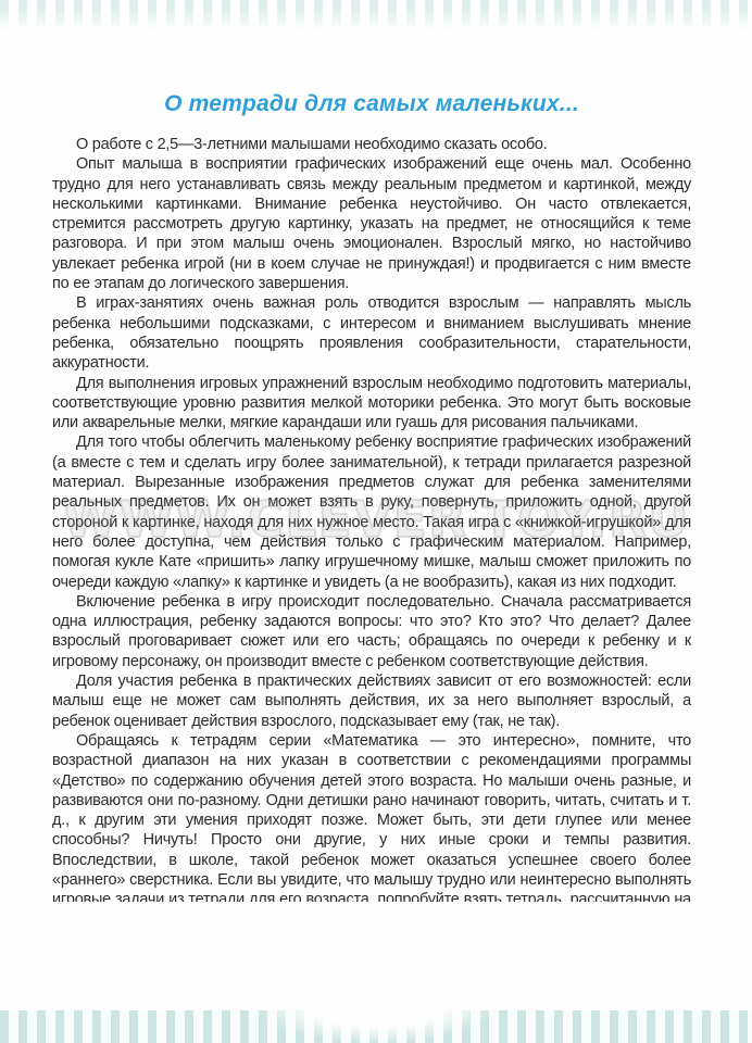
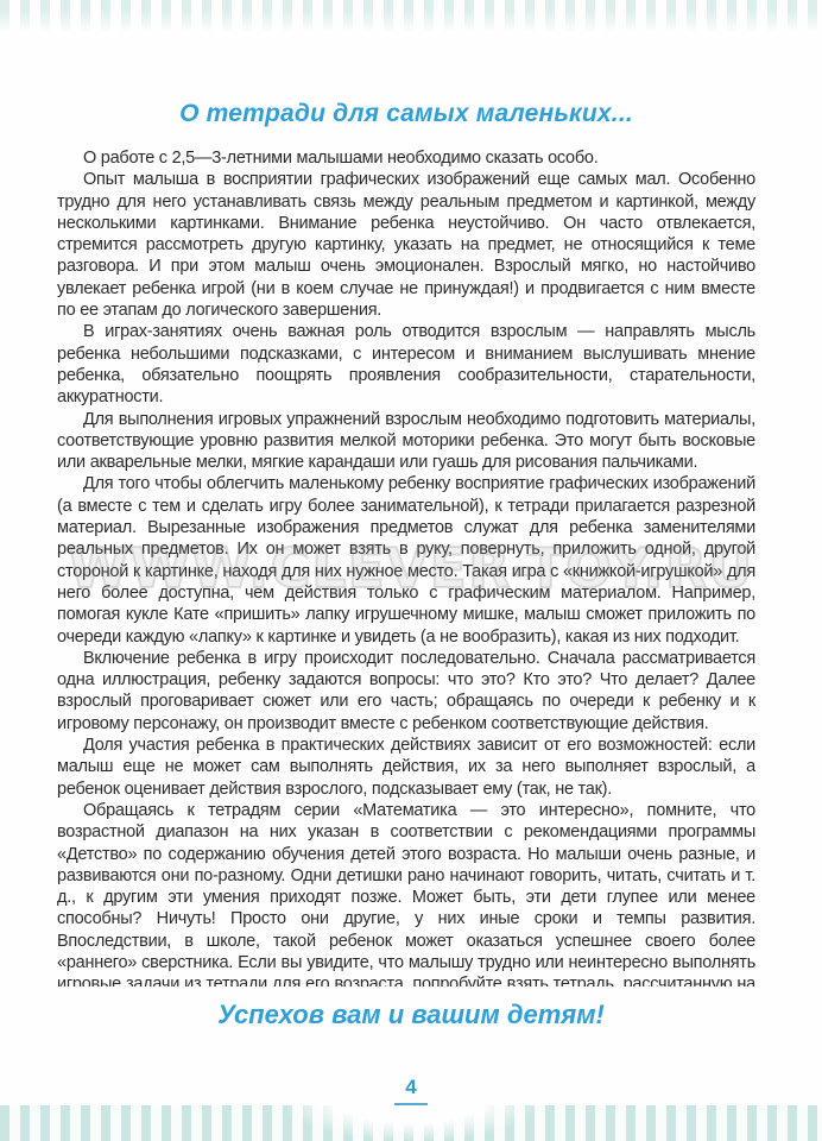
  О тетради для самых маленьких...
  О работе с 2,5—3-летними малышами необходимо сказать особо.
- Опыт малыша в восприятии графических изображений еще очень мал. Особенно трудно для него устанавливать связь между реальным предметом и картинкой, между несколькими картинками. Внимание ребенка неустойчиво. Он часто отвлекается, стремится рассмотреть другую картинку, указать на предмет, не относящийся к теме разговора. И при этом малыш очень эмоционален. Взрослый мягко, но настойчиво увлекает ребенка игрой (ни в коем случае не принуждая!) и продвигается с ним вместе по ее этапам до логического завершения.
+ Опыт малыша в восприятии графических изображений еще самых мал. Особенно трудно для него устанавливать связь между реальным предметом и картинкой, между несколькими картинками. Внимание ребенка неустойчиво. Он часто отвлекается, стремится рассмотреть другую картинку, указать на предмет, не относящийся к теме разговора. И при этом малыш очень эмоционален. Взрослый мягко, но настойчиво увлекает ребенка игрой (ни в коем случае не принуждая!) и продвигается с ним вместе по ее этапам до логического завершения.
  В играх-занятиях очень важная роль отводится взрослым — направлять мысль ребенка небольшими подсказками, с интересом и вниманием выслушивать мнение ребенка, обязательно поощрять проявления сообразительности, старательности, аккуратности.
  Для выполнения игровых упражнений взрослым необходимо подготовить материалы, соответствующие уровню развития мелкой моторики ребенка. Это могут быть восковые или акварельные мелки, мягкие карандаши или гуашь для рисования пальчиками.
  Для того чтобы облегчить маленькому ребенку восприятие графических изображений (а вместе с тем и сделать игру более занимательной), к тетради прилагается разрезной материал. Вырезанные изображения предметов служат для ребенка заменителями реальных предметов. Их он может взять в руку, повернуть, приложить одной, другой стороной к картинке, находя для них нужное место. Такая игра с «книжкой-игрушкой» для него более доступна, чем действия только с графическим материалом. Например, помогая кукле Кате «пришить» лапку игрушечному мишке, малыш сможет приложить по очереди каждую «лапку» к картинке и увидеть (а не вообразить), какая из них подходит.
  Включение ребенка в игру происходит последовательно. Сначала рассматривается одна иллюстрация, ребенку задаются вопросы: что это? Кто это? Что делает? Далее взрослый проговаривает сюжет или его часть; обращаясь по очереди к ребенку и к игровому персонажу, он производит вместе с ребенком соответствующие действия.
  Доля участия ребенка в практических действиях зависит от его возможностей: если малыш еще не может сам выполнять действия, их за него выполняет взрослый, а ребенок оценивает действия взрослого, подсказывает ему (так, не так).
  Обращаясь к тетрадям серии «Математика — это интересно», помните, что возрастной диапазон на них указан в соответствии с рекомендациями программы «Детство» по содержанию обучения детей этого возраста. Но малыши очень разные, и развиваются они по-разному. Одни детишки рано начинают говорить, читать, считать и т. д., к другим эти умения приходят позже. Может быть, эти дети глупее или менее способны? Ничуть! Просто они другие, у них иные сроки и темпы развития. Впоследствии, в школе, такой ребенок может оказаться успешнее своего более «раннего» сверстника. Если вы увидите, что малышу трудно или неинтересно выполнять игровые задачи из тетради для его возраста, попробуйте взять тетрадь, рассчитанную на
+ Успехов вам и вашим детям!
  WWW.CLEVER-TOY.RU
+ 4
